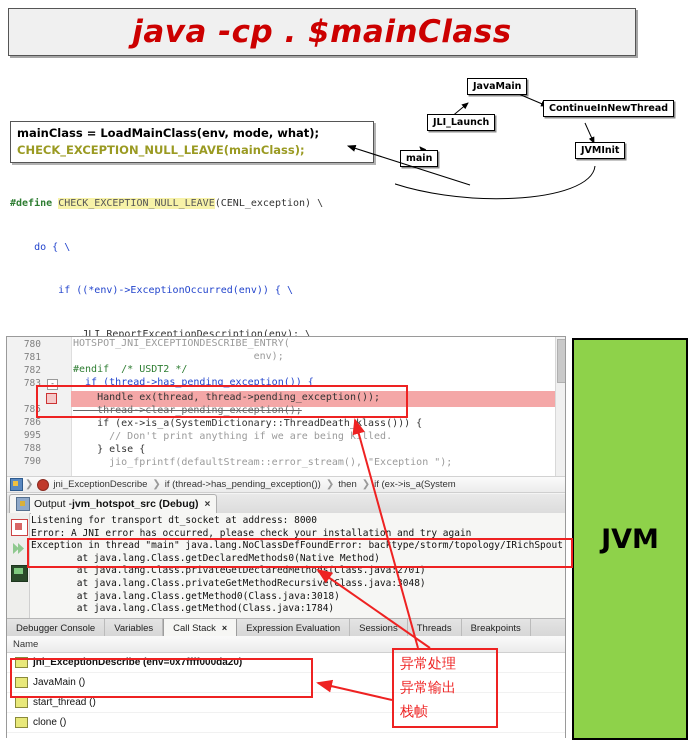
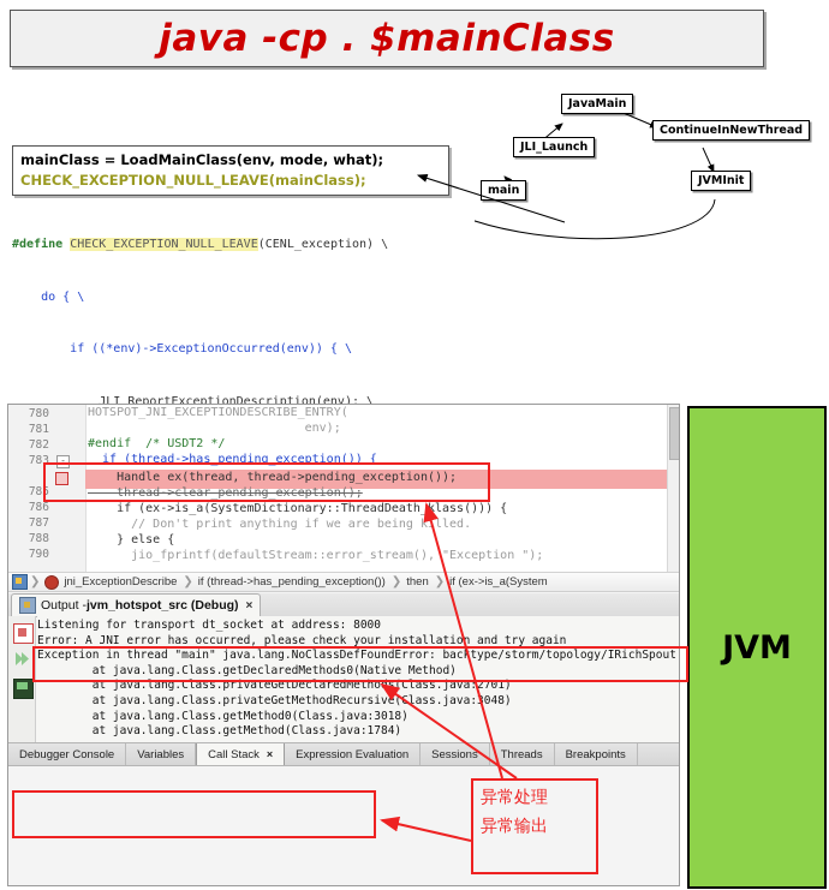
  java -cp . $mainClass
  JavaMain
  ContinueInNewThread
  JLI_Launch
  JVMInit
  main
  mainClass = LoadMainClass(env, mode, what);
  CHECK_EXCEPTION_NULL_LEAVE(mainClass);
  #define CHECK_EXCEPTION_NULL_LEAVE(CENL_exception) \
  do { \
  if ((*env)->ExceptionOccurred(env)) { \
  JLI_ReportExceptionDescription(env); \
  780
  781
  782
  783
  785
  786
- 995
+ 787
  788
  790
  -
  HOTSPOT_JNI_EXCEPTIONDESCRIBE_ENTRY(
  env);
  #endif /* USDT2 */
  if (thread->has_pending_exception()) {
  Handle ex(thread, thread->pending_exception());
  thread->clear_pending_exception();
  if (ex->is_a(SystemDictionary::ThreadDeath_klass())) {
  // Don't print anything if we are being klled.
  } else {
  jio_fprintf(defaultStream::error_stream(), "Exception ");
  ❯
  jni_ExceptionDescribe
  ❯
  if (thread->has_pending_exception())
  ❯
  then
  ❯
  if (ex->is_a(System
  Output -
  jvm_hotspot_src (Debug)
  ×
  Listening for transport dt_socket at address: 8000 Error: A JNI error has occurred, please check your installation and try again Exception in thread "main" java.lang.NoClassDefFoundError: backtype/storm/topology/IRichSpout at java.lang.Class.getDeclaredMethods0(Native Method) at java.lang.Class.privateGetDeclaredMethos(Class.java:2701) at java.lang.Class.privateGetMethodRecursive(lass.java:048) at java.lang.Class.getMethod0(Class.java:3018) at java.lang.Class.getMethod(Class.java:1784)
  Debugger Console
  Variables
  Call Stack
  ×
  Expression Evaluation
  Sessions
  Threads
  Breakpoints
- Name
- jni_ExceptionDescribe (env=0x7ffff000da20)
- JavaMain ()
- start_thread ()
- clone ()
  JVM
  异常处理
  异常输出
- 栈帧
